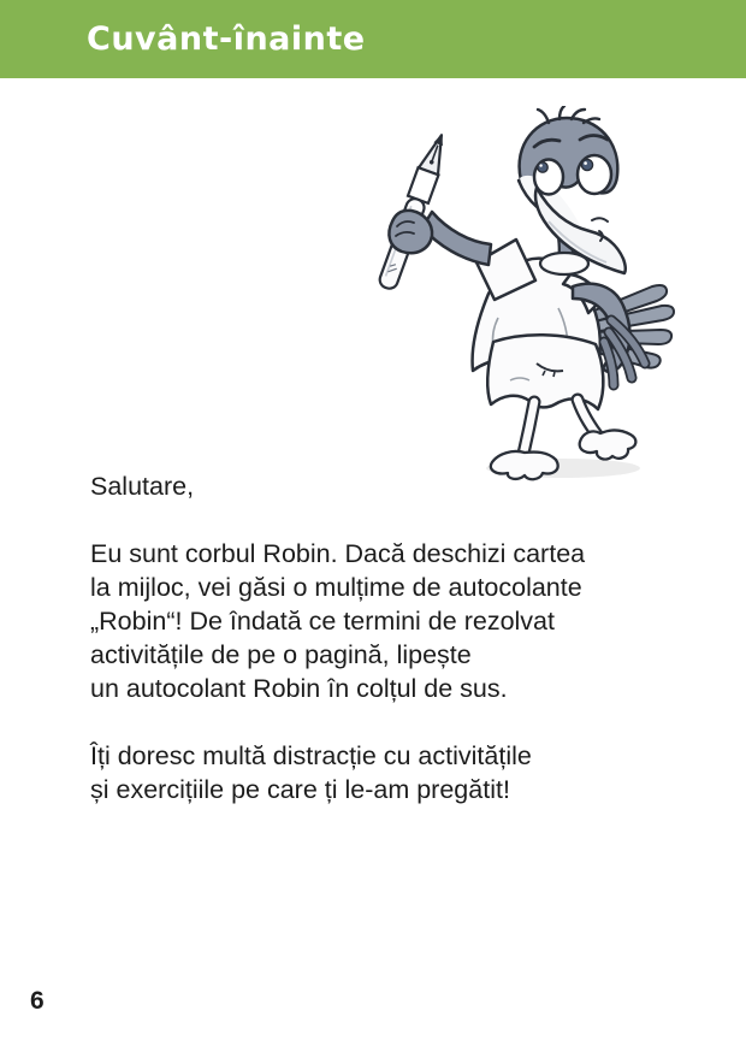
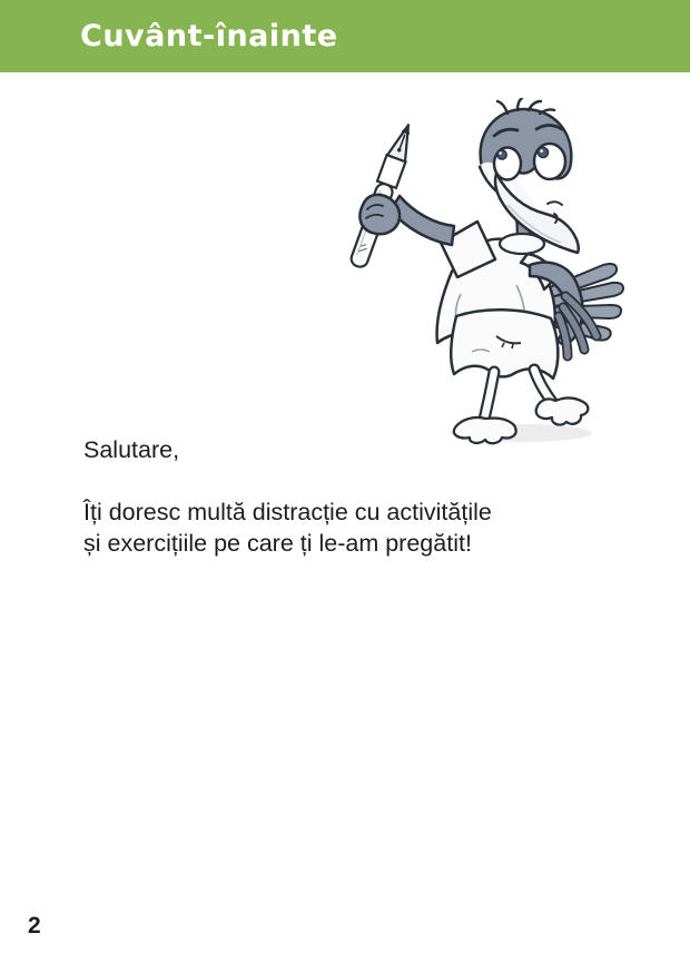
  Cuvânt-înainte
  Salutare,
- Eu sunt corbul Robin. Dacă deschizi cartea
- la mijloc, vei găsi o mulțime de autocolante
- „Robin“! De îndată ce termini de rezolvat
- activitățile de pe o pagină, lipește
- un autocolant Robin în colțul de sus.
  Îți doresc multă distracție cu activitățile
  și exercițiile pe care ți le-am pregătit!
- 6
+ 2
